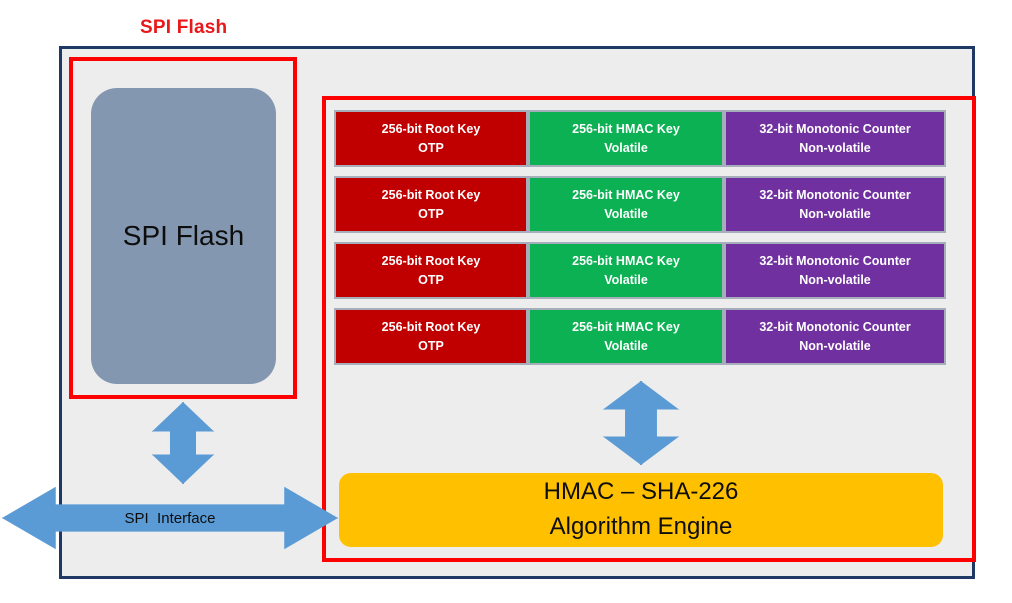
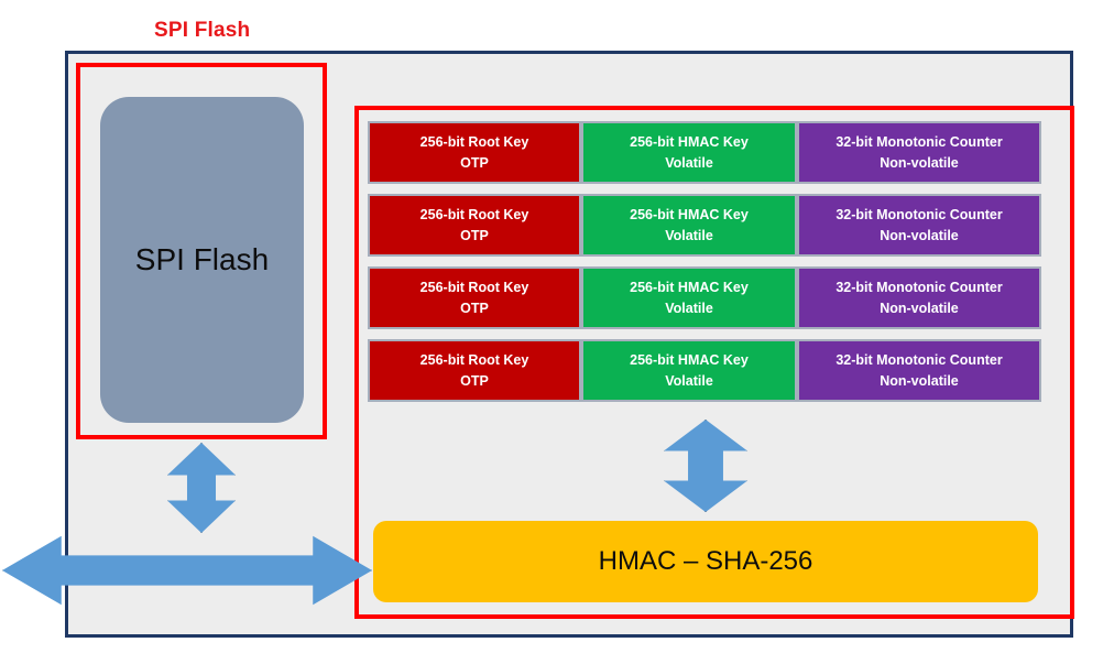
  SPI Flash
  SPI Flash
  256-bit Root Key
  OTP
  256-bit HMAC Key
  Volatile
  32-bit Monotonic Counter
  Non-volatile
  256-bit Root Key
  OTP
  256-bit HMAC Key
  Volatile
  32-bit Monotonic Counter
  Non-volatile
  256-bit Root Key
  OTP
  256-bit HMAC Key
  Volatile
  32-bit Monotonic Counter
  Non-volatile
  256-bit Root Key
  OTP
  256-bit HMAC Key
  Volatile
  32-bit Monotonic Counter
  Non-volatile
- SPI Interface
- HMAC – SHA-226
+ HMAC – SHA-256
- Algorithm Engine
